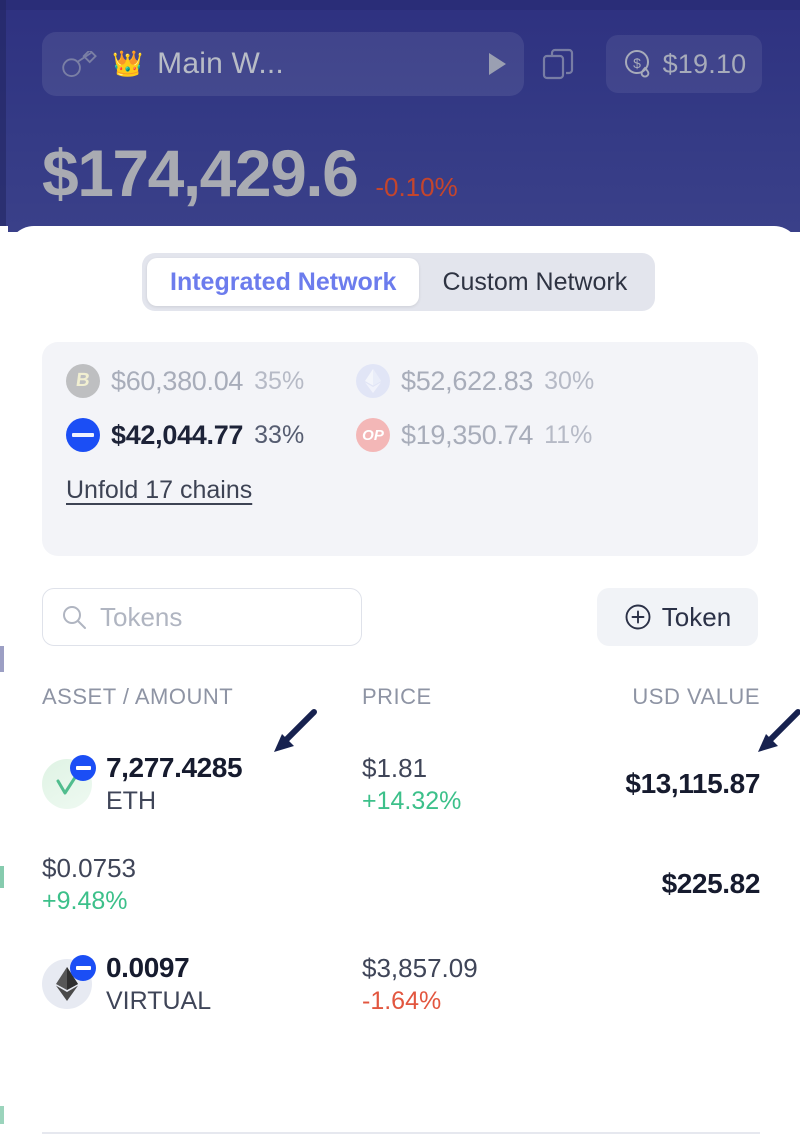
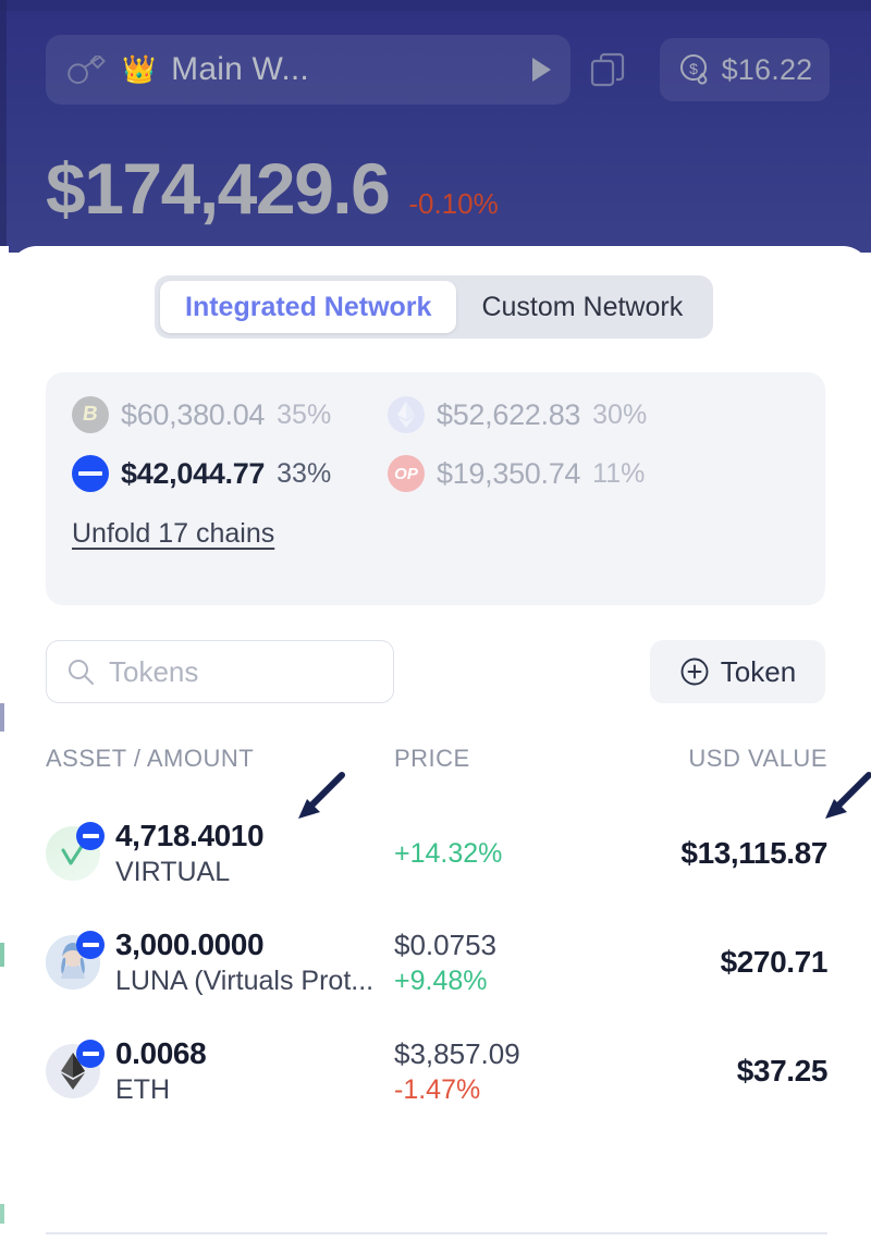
  👑
  Main W...
  $
- $19.10
+ $16.22
  $174,429.6
  -0.10%
  Integrated Network
  Custom Network
  $60,380.04
  35%
  $52,622.83
  30%
  $42,044.77
  33%
  OP
  $19,350.74
  11%
  Unfold 17 chains
  Tokens
  Token
  ASSET / AMOUNT
  PRICE
  USD VALUE
- 7,277.4285
+ 4,718.4010
- ETH
+ VIRTUAL
- $1.81
  +14.32%
  $13,115.87
+ 3,000.0000
+ LUNA (Virtuals Prot...
  $0.0753
  +9.48%
- $225.82
+ $270.71
- 0.0097
+ 0.0068
- VIRTUAL
+ ETH
  $3,857.09
- -1.64%
+ -1.47%
+ $37.25
